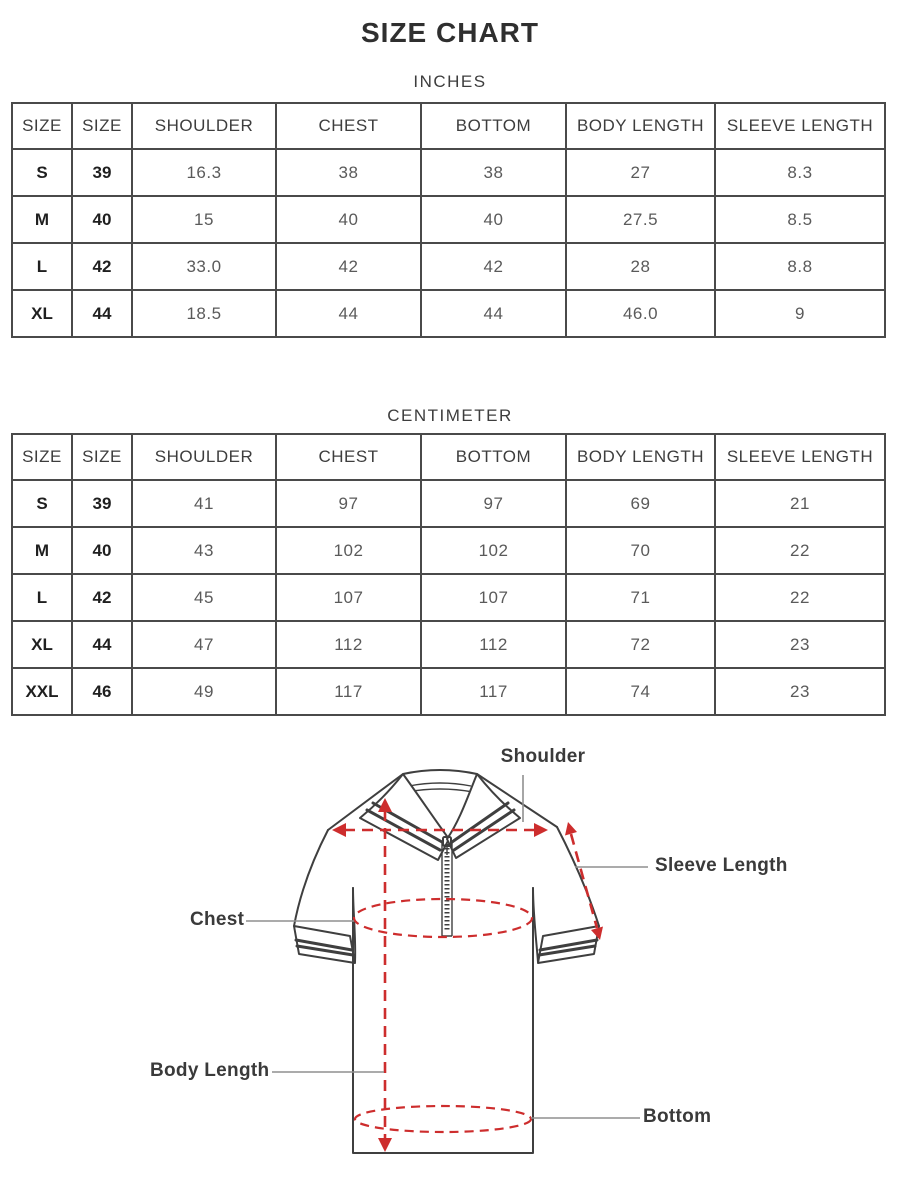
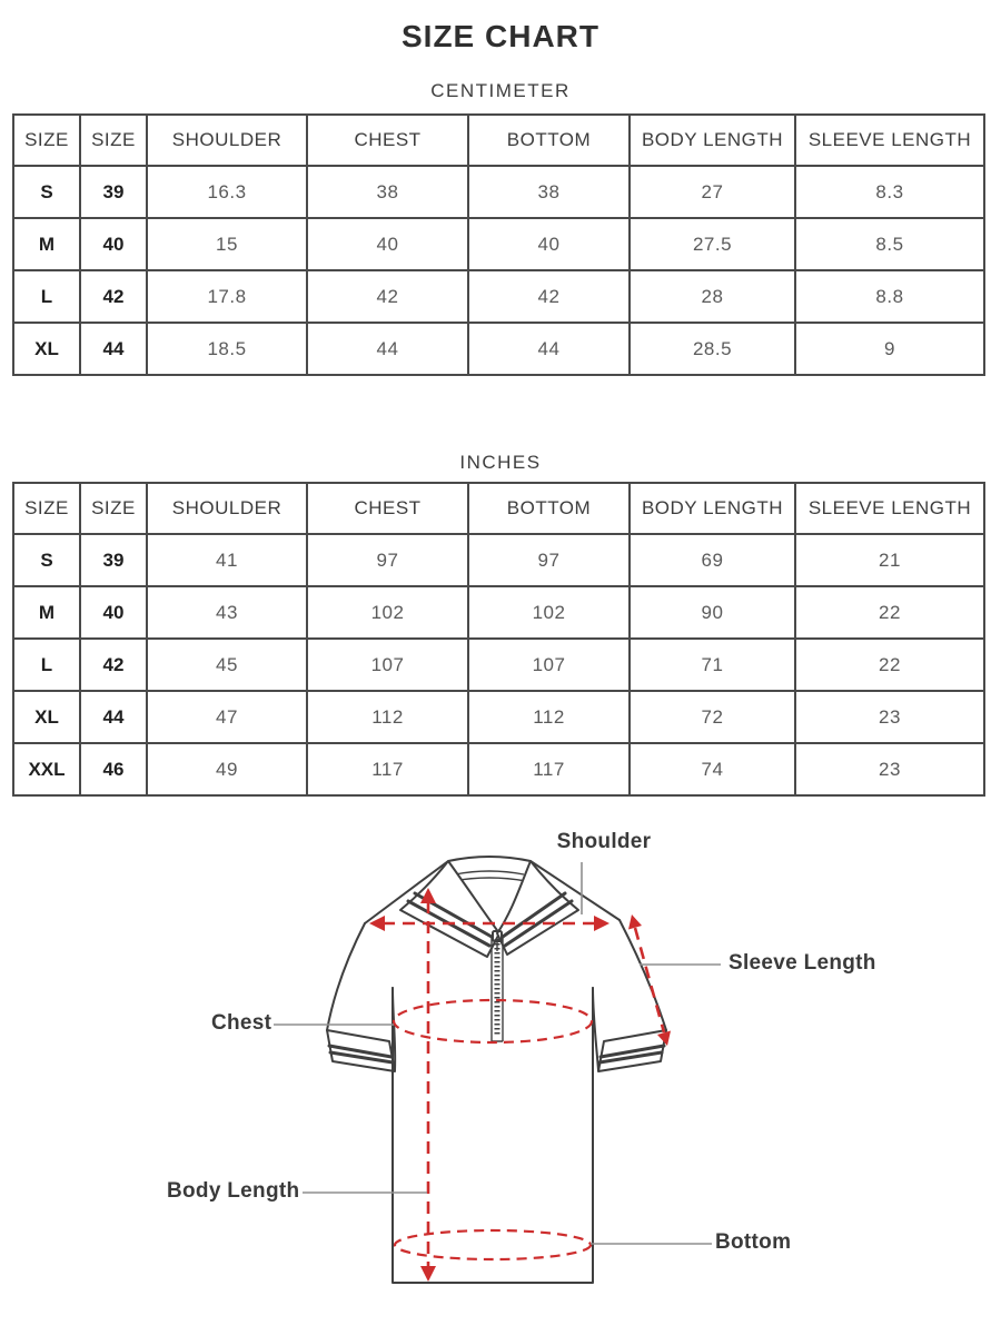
  SIZE CHART
- INCHES
+ CENTIMETER
  SIZE	SIZE	SHOULDER	CHEST	BOTTOM	BODY LENGTH	SLEEVE LENGTH
  S	39	16.3	38	38	27	8.3
  M	40	15	40	40	27.5	8.5
- L	42	33.0	42	42	28	8.8
+ L	42	17.8	42	42	28	8.8
- XL	44	18.5	44	44	46.0	9
+ XL	44	18.5	44	44	28.5	9
- CENTIMETER
+ INCHES
  SIZE	SIZE	SHOULDER	CHEST	BOTTOM	BODY LENGTH	SLEEVE LENGTH
  S	39	41	97	97	69	21
- M	40	43	102	102	70	22
+ M	40	43	102	102	90	22
  L	42	45	107	107	71	22
  XL	44	47	112	112	72	23
  XXL	46	49	117	117	74	23
  Shoulder
  Sleeve Length
  Chest
  Body Length
  Bottom
